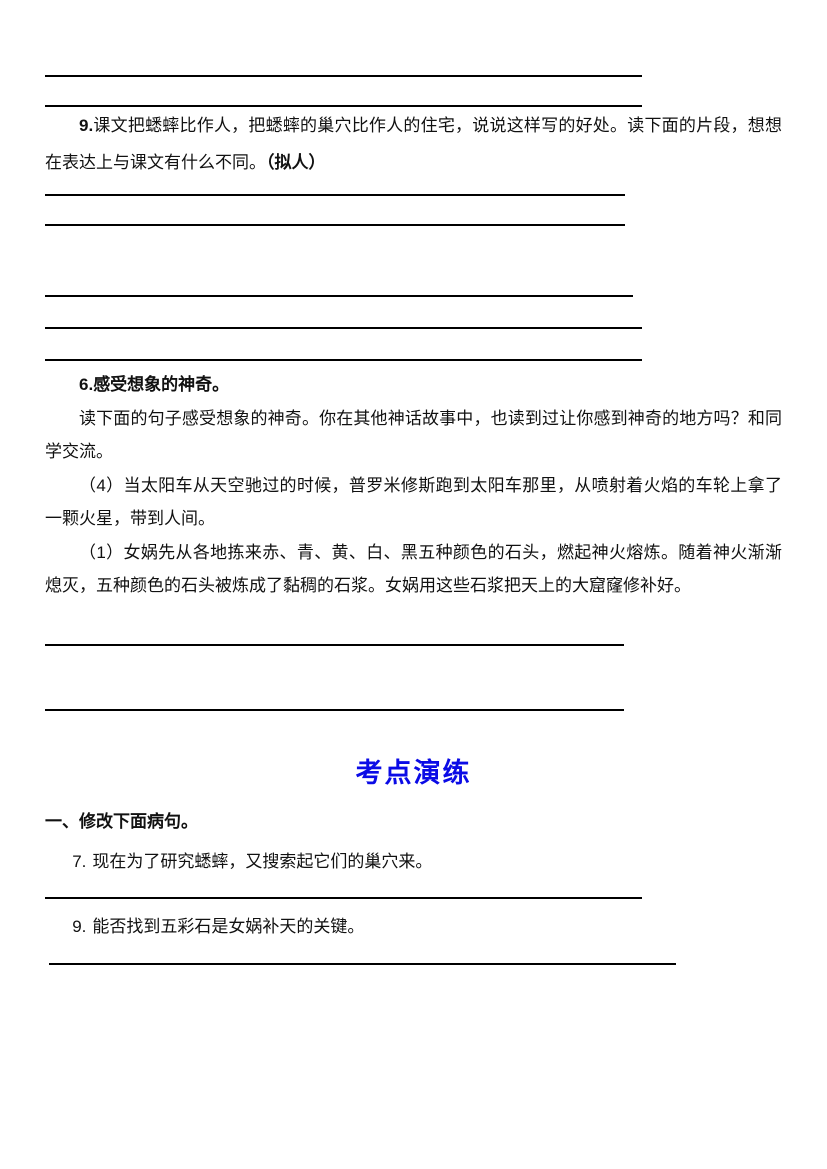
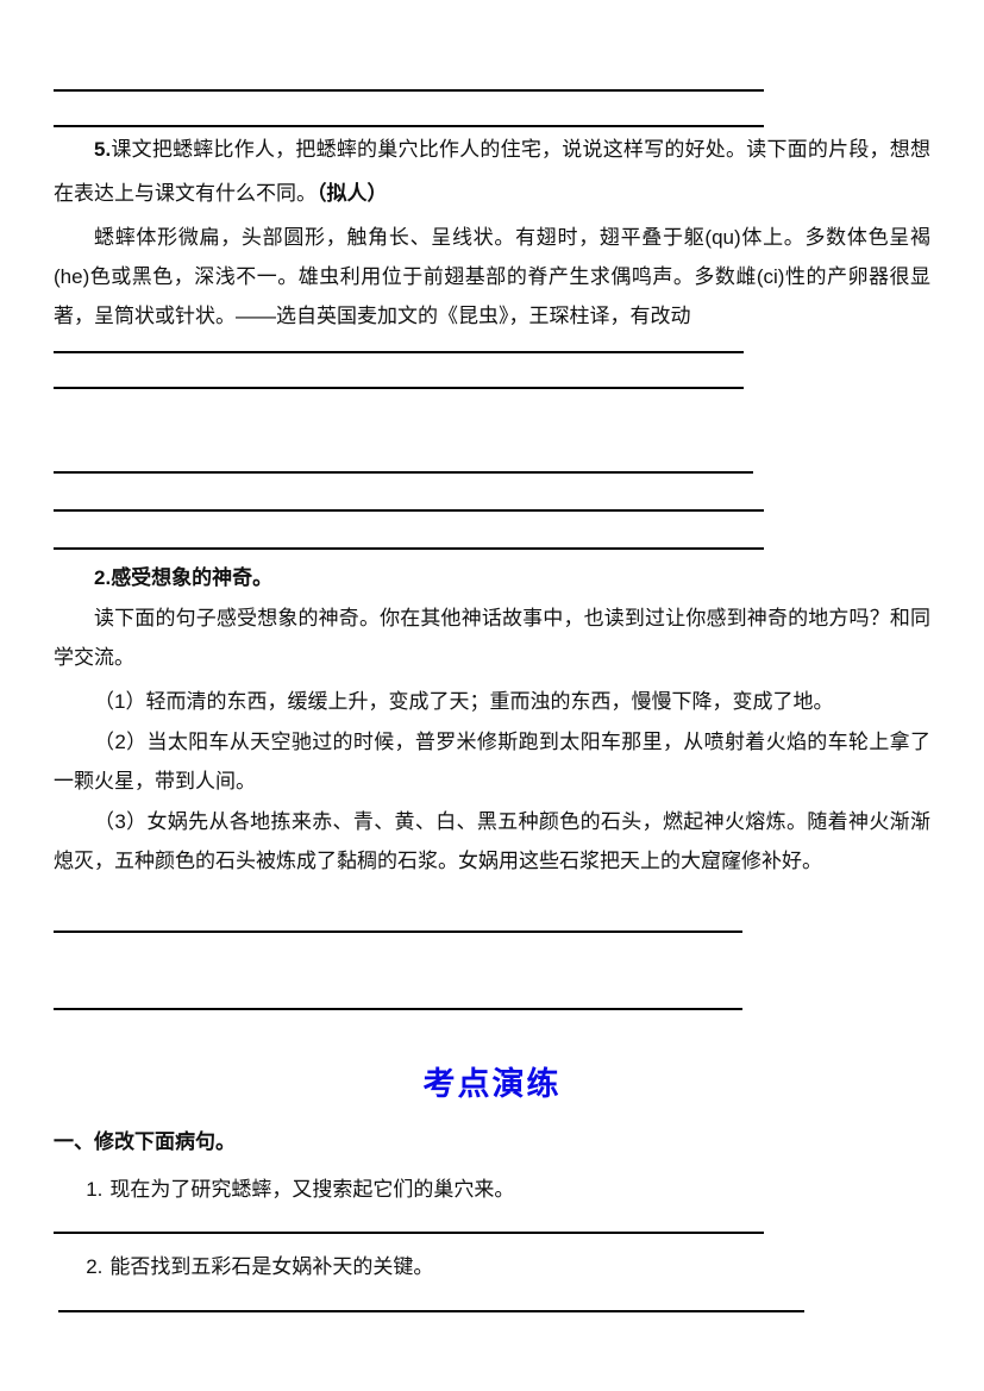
- 9.课文把蟋蟀比作人，把蟋蟀的巢穴比作人的住宅，说说这样写的好处。读下面的片段，想想在表达上与课文有什么不同。（拟人）
+ 5.课文把蟋蟀比作人，把蟋蟀的巢穴比作人的住宅，说说这样写的好处。读下面的片段，想想在表达上与课文有什么不同。（拟人）
+ 蟋蟀体形微扁，头部圆形，触角长、呈线状。有翅时，翅平叠于躯(qu)体上。多数体色呈褐(he)色或黑色，深浅不一。雄虫利用位于前翅基部的脊产生求偶鸣声。多数雌(ci)性的产卵器很显著，呈筒状或针状。——选自英国麦加文的《昆虫》，王琛柱译，有改动
- 6.感受想象的神奇。
+ 2.感受想象的神奇。
  读下面的句子感受想象的神奇。你在其他神话故事中，也读到过让你感到神奇的地方吗？和同学交流。
+ （1）轻而清的东西，缓缓上升，变成了天；重而浊的东西，慢慢下降，变成了地。
- （4）当太阳车从天空驰过的时候，普罗米修斯跑到太阳车那里，从喷射着火焰的车轮上拿了一颗火星，带到人间。
+ （2）当太阳车从天空驰过的时候，普罗米修斯跑到太阳车那里，从喷射着火焰的车轮上拿了一颗火星，带到人间。
- （1）女娲先从各地拣来赤、青、黄、白、黑五种颜色的石头，燃起神火熔炼。随着神火渐渐熄灭，五种颜色的石头被炼成了黏稠的石浆。女娲用这些石浆把天上的大窟窿修补好。
+ （3）女娲先从各地拣来赤、青、黄、白、黑五种颜色的石头，燃起神火熔炼。随着神火渐渐熄灭，五种颜色的石头被炼成了黏稠的石浆。女娲用这些石浆把天上的大窟窿修补好。
  考点演练
  一、修改下面病句。
- 7. 现在为了研究蟋蟀，又搜索起它们的巢穴来。
+ 1. 现在为了研究蟋蟀，又搜索起它们的巢穴来。
- 9. 能否找到五彩石是女娲补天的关键。
+ 2. 能否找到五彩石是女娲补天的关键。
